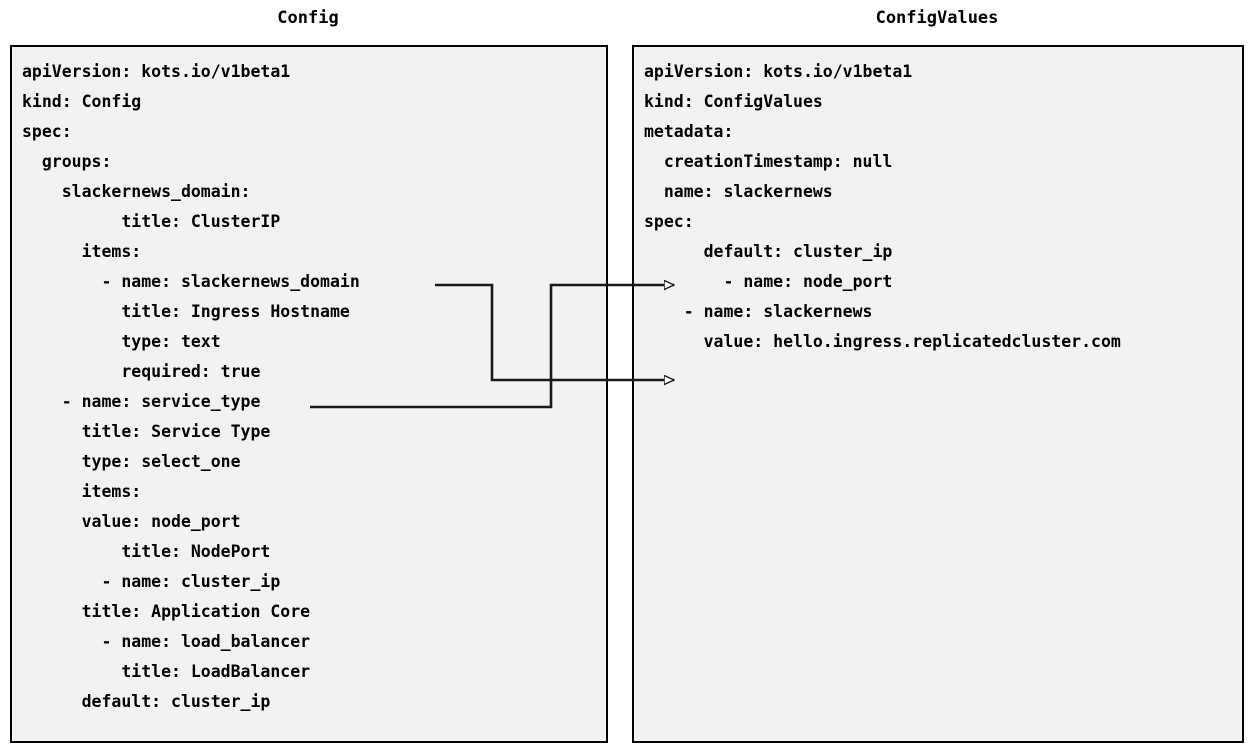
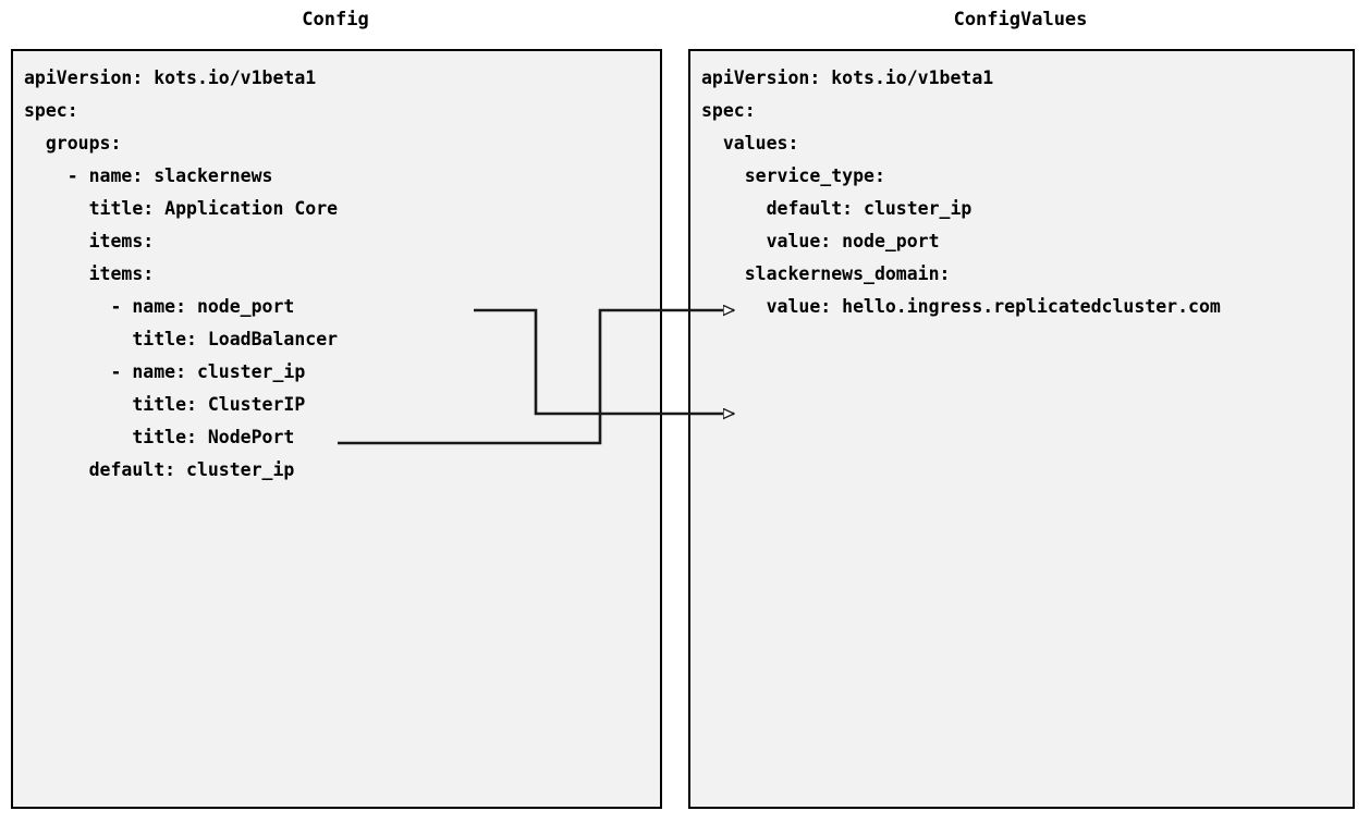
  Config
  ConfigValues
  apiVersion: kots.io/v1beta1
- kind: Config
  spec:
  groups:
- slackernews_domain:
+ - name: slackernews
- title: ClusterIP
+ title: Application Core
  items:
- - name: slackernews_domain
- title: Ingress Hostname
- type: text
- required: true
- - name: service_type
- title: Service Type
- type: select_one
  items:
- value: node_port
+ - name: node_port
- title: NodePort
+ title: LoadBalancer
  - name: cluster_ip
- title: Application Core
+ title: ClusterIP
- - name: load_balancer
- title: LoadBalancer
+ title: NodePort
  default: cluster_ip
  apiVersion: kots.io/v1beta1
- kind: ConfigValues
- metadata:
- creationTimestamp: null
- name: slackernews
  spec:
+ values:
+ service_type:
  default: cluster_ip
- - name: node_port
+ value: node_port
- - name: slackernews
+ slackernews_domain:
  value: hello.ingress.replicatedcluster.com
